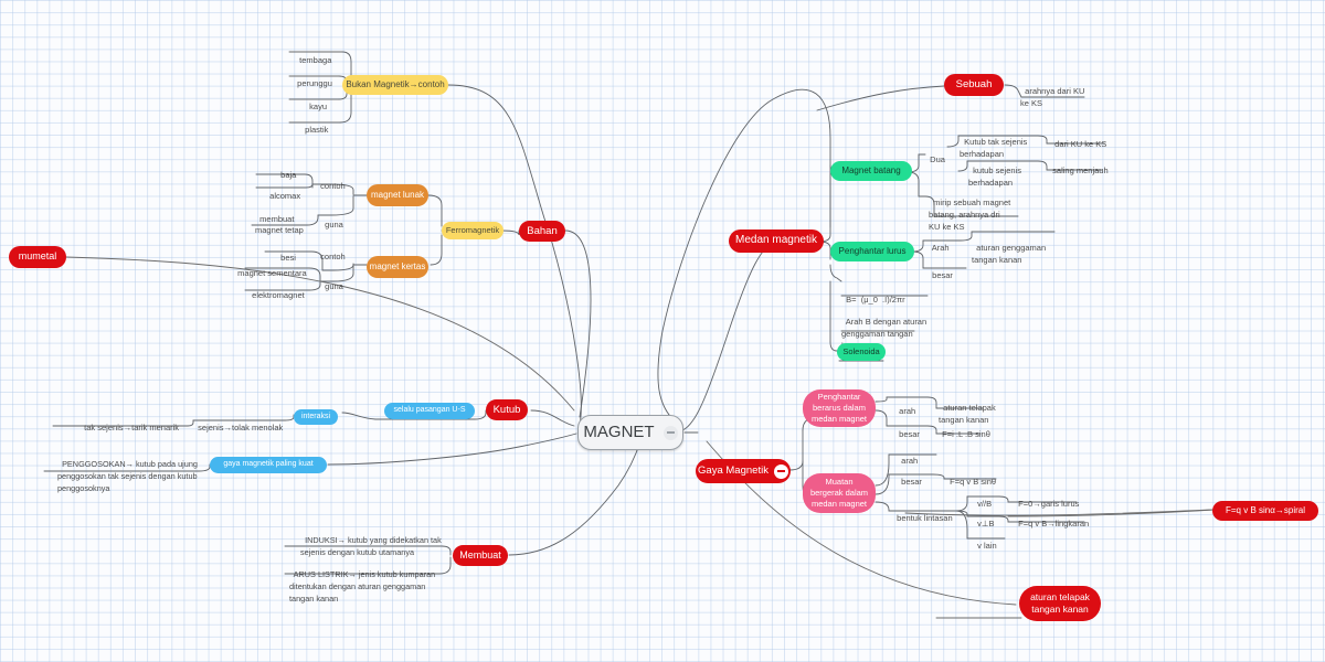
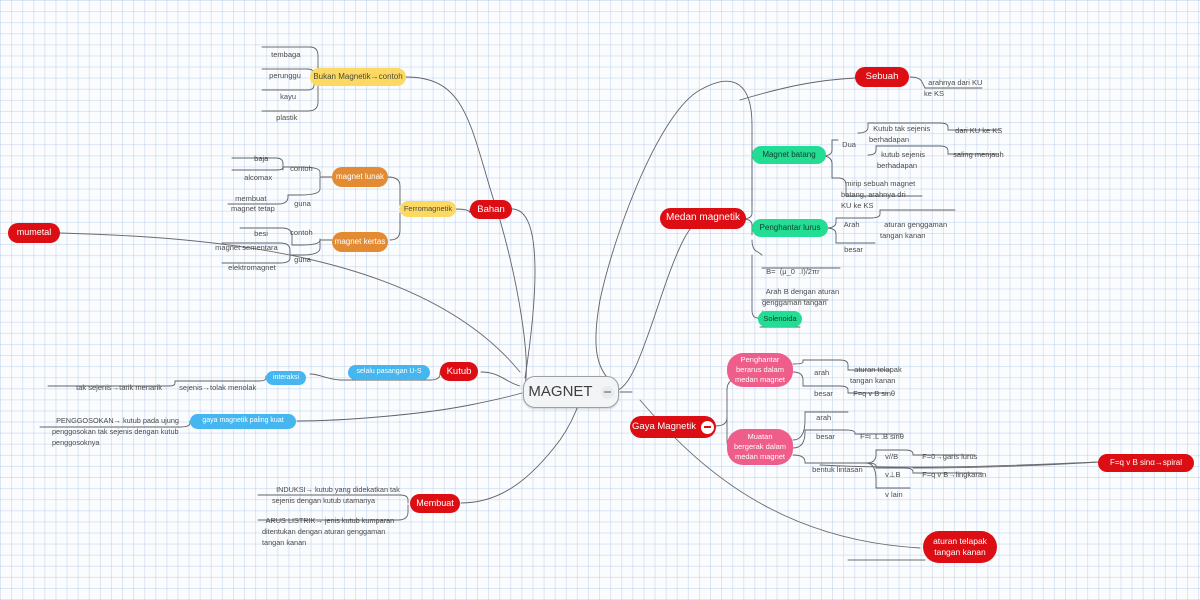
  MAGNET
  Bukan Magnetik→contoh
  tembaga
  perunggu
  kayu
  plastik
  Bahan
  Ferromagnetik
  magnet lunak
  contoh
  baja
  alcomax
  guna
  membuat
  magnet tetap
  magnet kertas
  contoh
  besi
  guna
  magnet sementara
  elektromagnet
  mumetal
  Kutub
  sejenis→tolak menolak
  tak sejenis→tarik menarik
  PENGGOSOKAN→ kutub pada ujung
  penggosokan tak sejenis dengan kutub
  penggosoknya
  Membuat
  INDUKSI→ kutub yang didekatkan tak
  sejenis dengan kutub utamanya
  ARUS LISTRIK→ jenis kutub kumparan
  ditentukan dengan aturan genggaman
  tangan kanan
  Medan magnetik
  Sebuah
  arahnya dari KU
  ke KS
  Magnet batang
  Dua
  Kutub tak sejenis
  berhadapan
  dari KU ke KS
  kutub sejenis
  berhadapan
  saling menjauh
  mirip sebuah magnet
  batang, arahnya dri
  KU ke KS
  Penghantar lurus
  Arah
  aturan genggaman
  tangan kanan
  besar
  B= (μ_0 .I)/2πr
  Arah B dengan aturan
  genggaman tangan
  Solenoida
  Gaya Magnetik
  Penghantar
  berarus dalam
  medan magnet
  arah
  aturan telapak
  tangan kanan
  besar
- F=i .L .B sinθ
+ F=q v B sinθ
  Muatan
  bergerak dalam
  medan magnet
  arah
  besar
- F=q v B sinθ
+ F=i .L .B sinθ
  bentuk lintasan
  v//B
  F=0→garis lurus
  v⊥B
  F=q v B→lingkaran
  v lain
  F=q v B sinα→spiral
  aturan telapak
  tangan kanan
